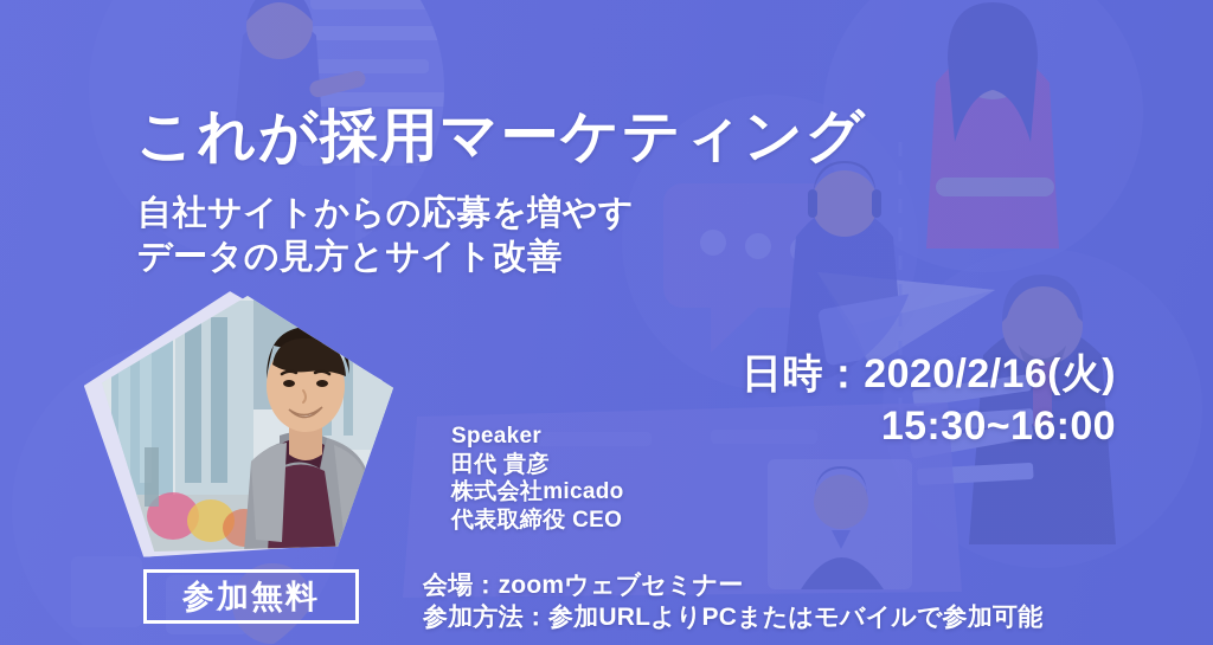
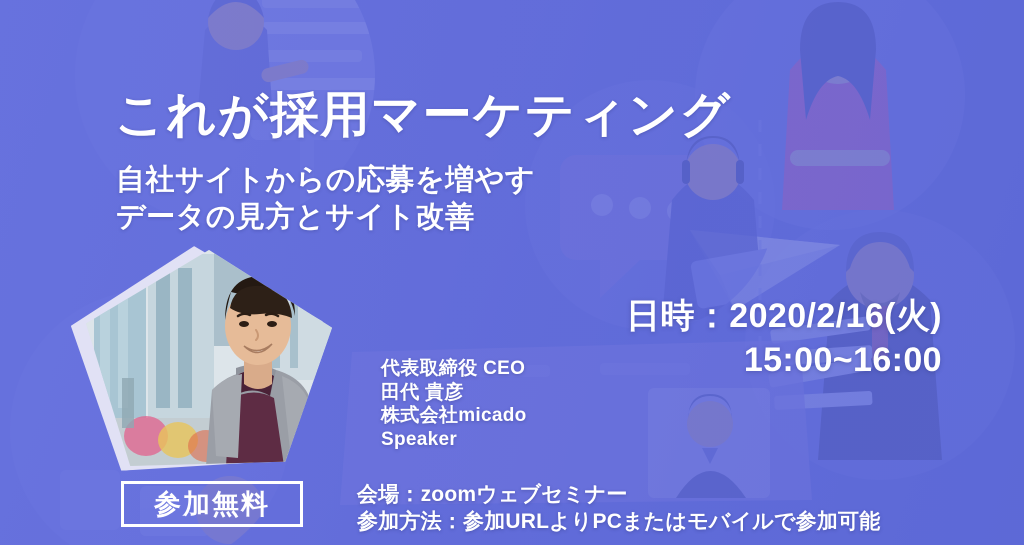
  これが採用マーケティング
  自社サイトからの応募を増やす
  データの見方とサイト改善
  日時：2020/2/16(火)
- 15:30~16:00
+ 15:00~16:00
- Speaker
+ 代表取締役 CEO
  田代 貴彦
  株式会社micado
- 代表取締役 CEO
+ Speaker
  参加無料
  会場：zoomウェブセミナー
  参加方法：参加URLよりPCまたはモバイルで参加可能
